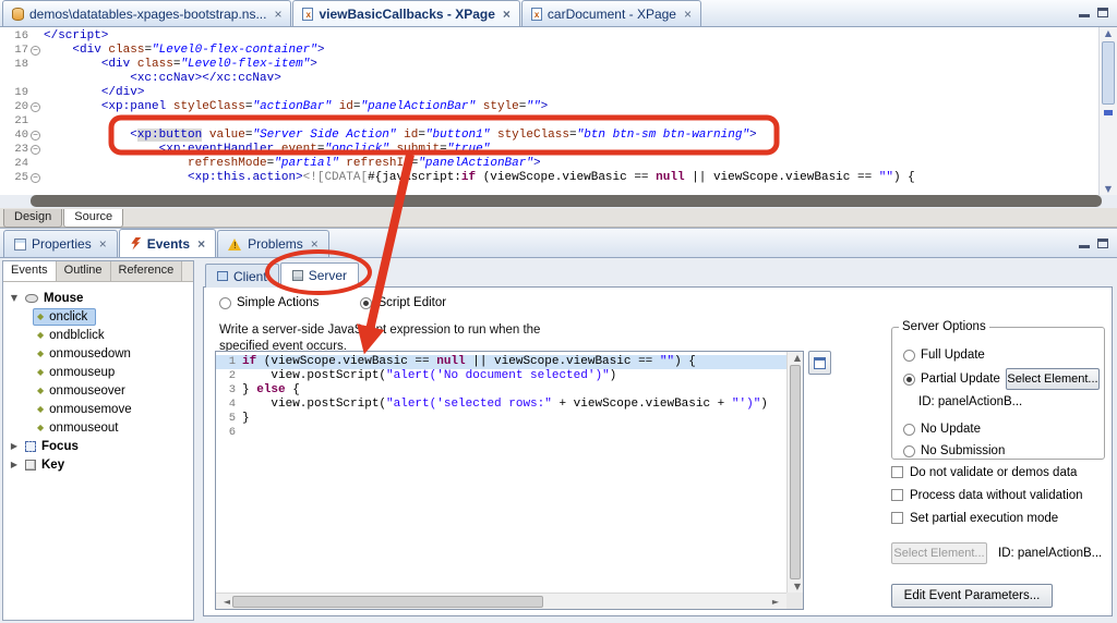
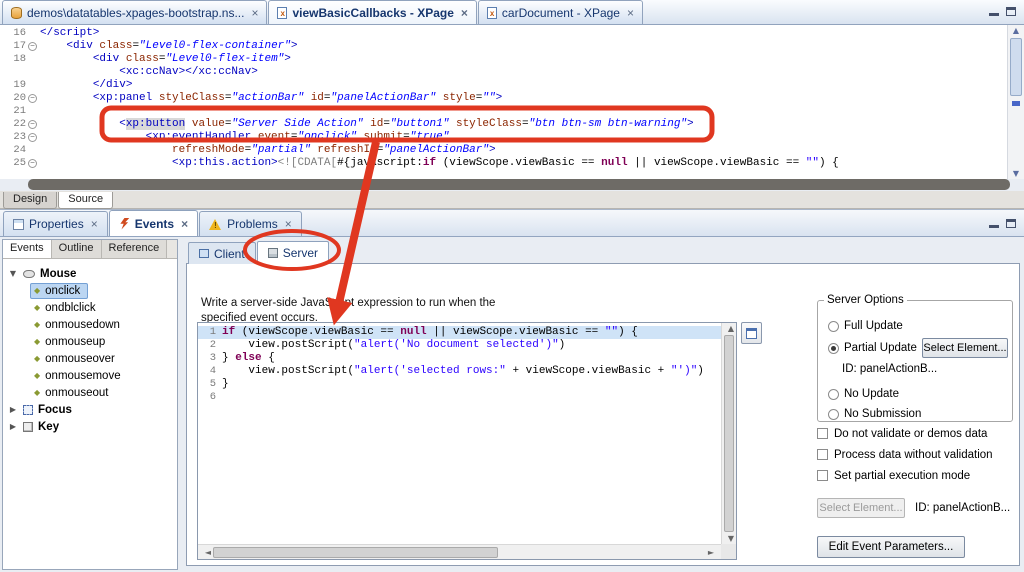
  demos\datatables-xpages-bootstrap.ns...
  ×
  viewBasicCallbacks - XPage
  ×
  carDocument - XPage
  ×
  16
  </script>
  17
  −
  <div class="Level0-flex-container">
  18
  <div class="Level0-flex-item">
  <xc:ccNav></xc:ccNav>
  19
  </div>
  20
  −
  <xp:panel styleClass="actionBar" id="panelActionBar" style="">
  21
- 40
+ 22
  −
  <xp:button value="Server Side Action" id="button1" styleClass="btn btn-sm btn-warning">
  23
  −
  <xp:eventHandler event="onclick" submit="true"
  24
  refreshMode="partial" refreshI ="panelActionBar">
  25
  −
  <xp:this.action><![CDATA[#{javscript:if (viewScope.viewBasic == null || viewScope.viewBasic == "") {
  ▲
  ▼
  Design Source
  Properties
  ×
  Events
  ×
  Problems
  ×
  Events
  Outline
  Reference
  ▼
  Mouse
  ◆
  onclick
  ◆
  ondblclick
  ◆
  onmousedown
  ◆
  onmouseup
  ◆
  onmouseover
  ◆
  onmousemove
  ◆
  onmouseout
  ▶
  Focus
  ▶
  Key
  Client
  Server
- Simple Actions
- Script Editor
  Write a server-side JavaScipt expression to run when the specified event occurs.
  1
  if (viewScope.viewBasic == null || viewScope.viewBasic == "") {
  2
  view.postScript("alert('No document selected')")
  3
  } else {
  4
  view.postScript("alert('selected rows:" + viewScope.viewBasic + "')")
  5
  }
  6
  ▲
  ▼
  ◄
  ►
  Server Options
  Full Update
  Partial Update
  No Update
  No Submission
  Select Element...
  ID: panelActionB...
  Do not validate or demos data
  Process data without validation
  Set partial execution mode
  Select Element...
  ID: panelActionB...
  Edit Event Parameters...
